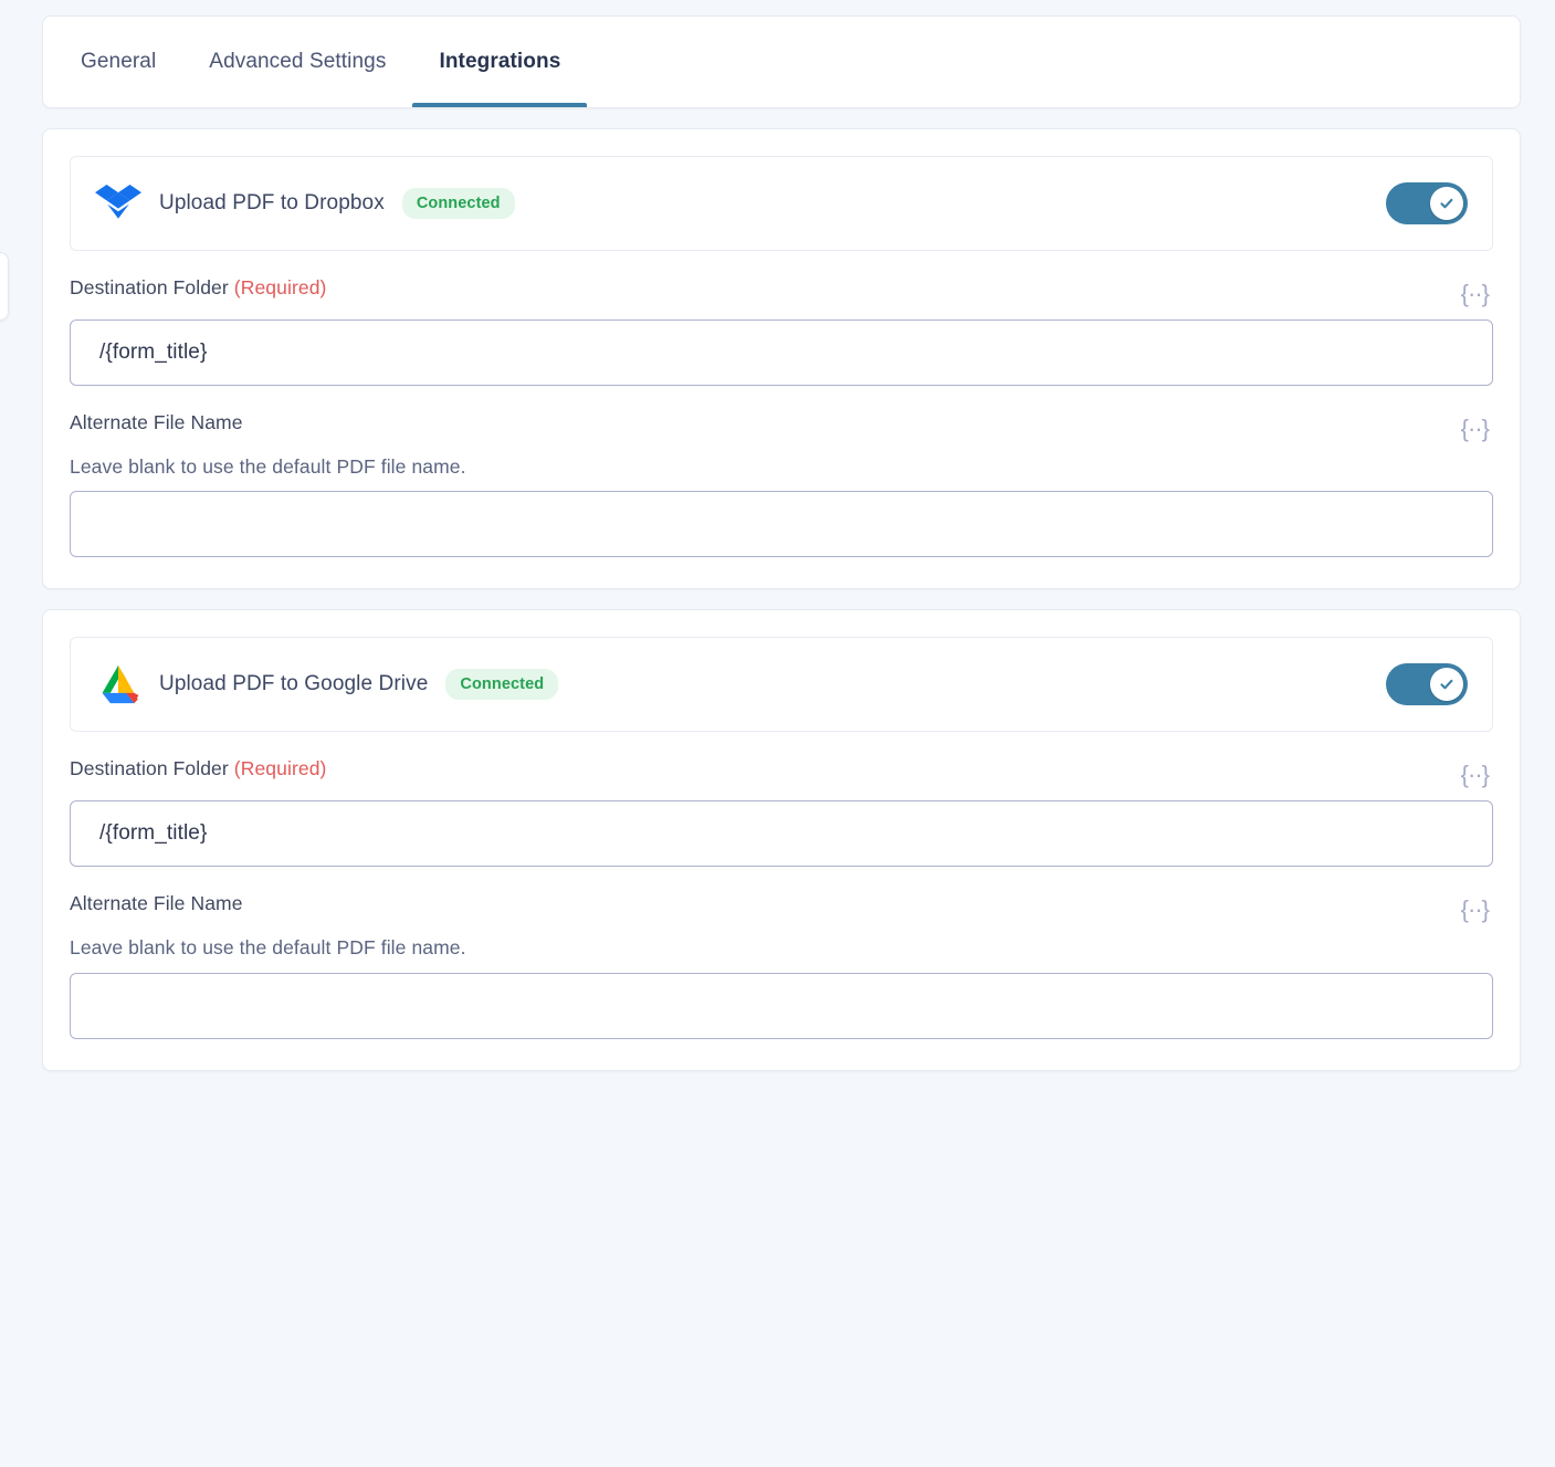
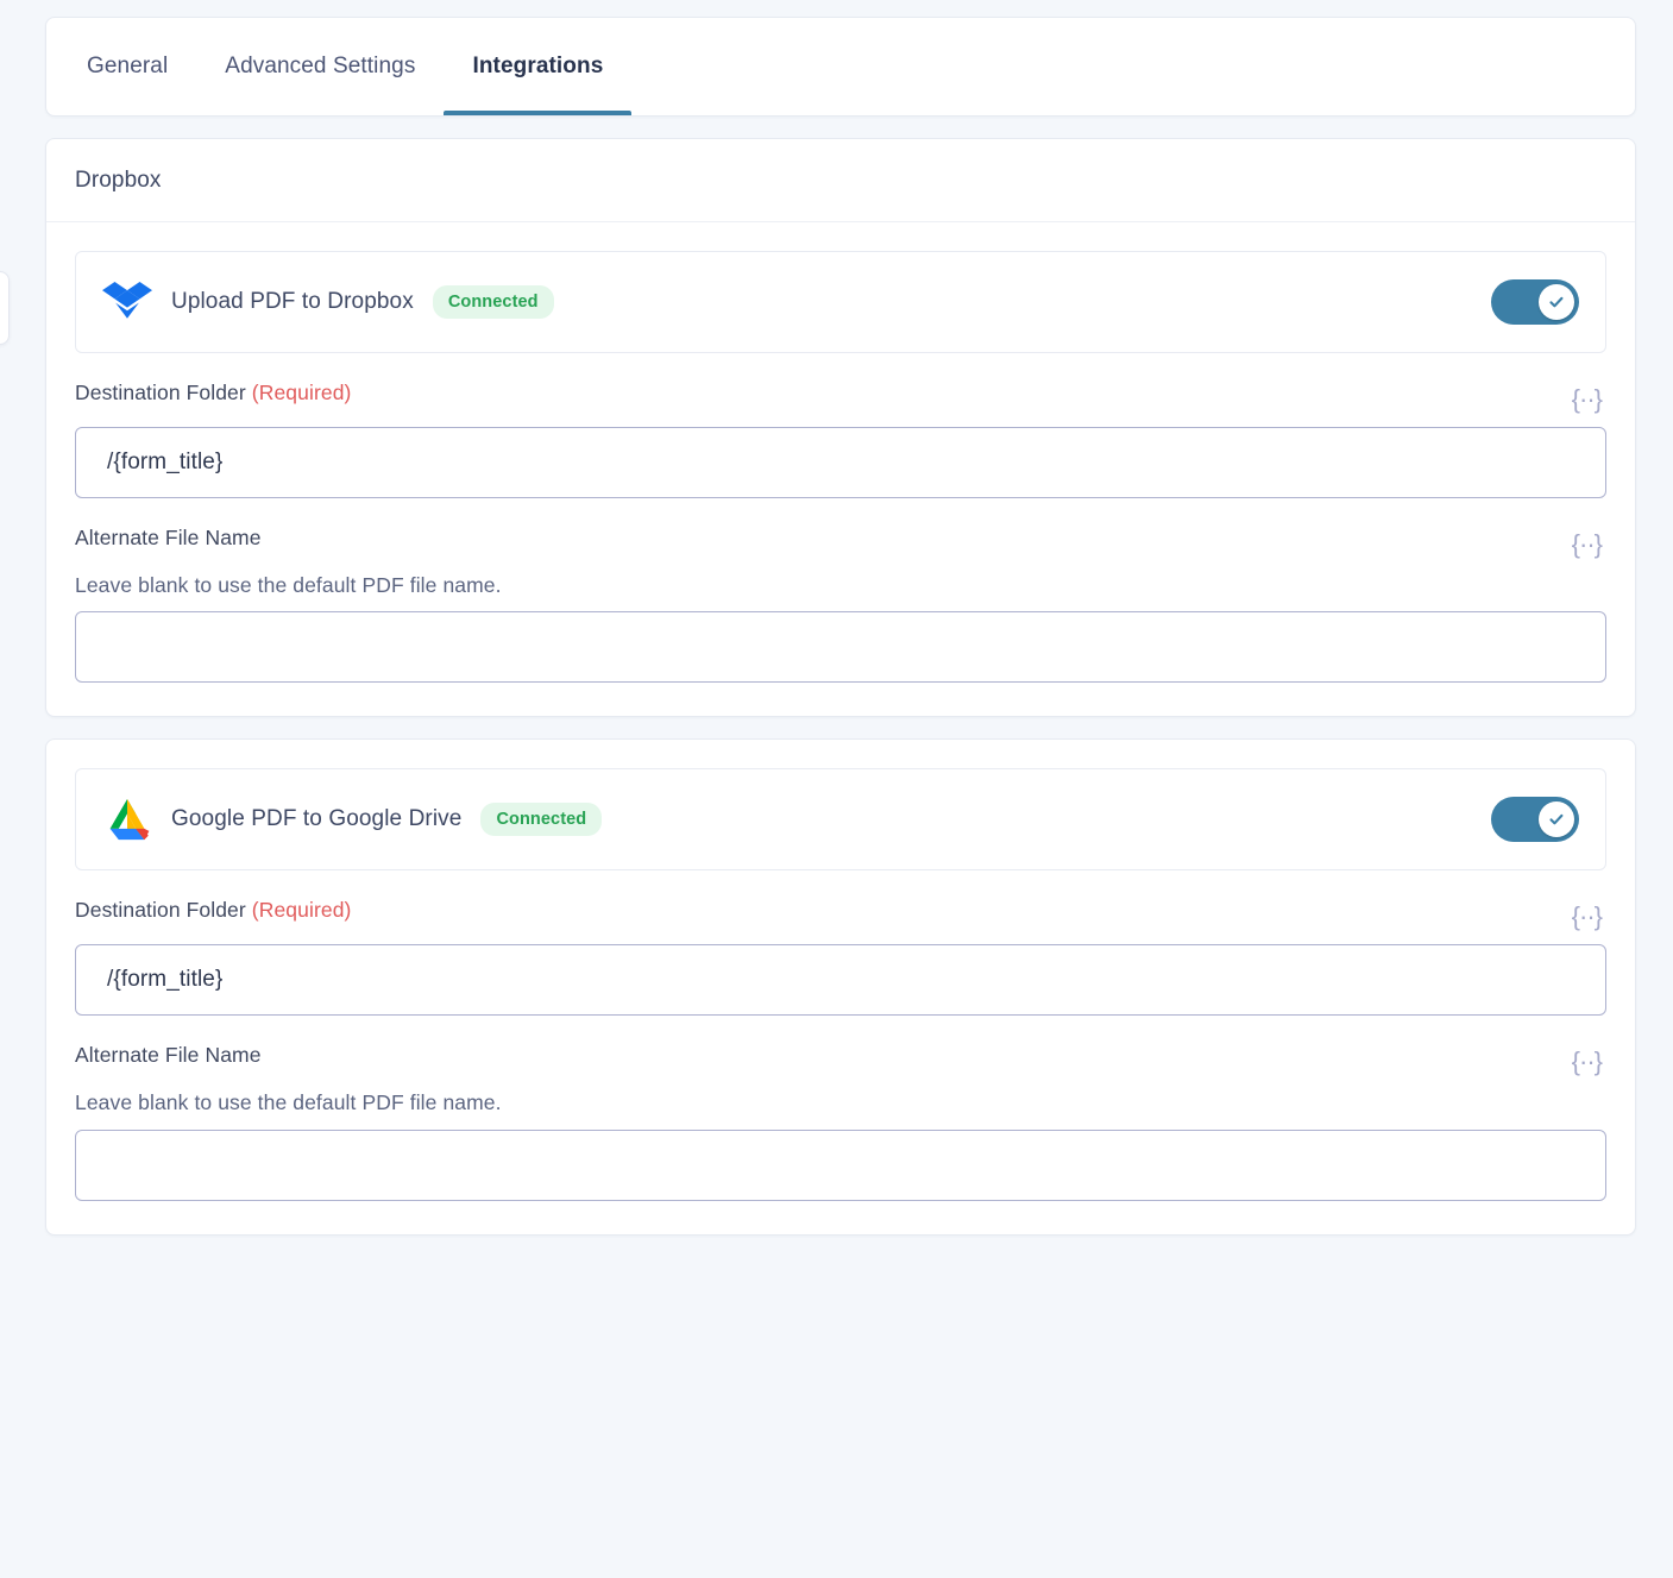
  General
  Advanced Settings
  Integrations
+ Dropbox
  Upload PDF to Dropbox
  Connected
  Destination Folder (Required)
  {··}
  /{form_title}
  Alternate File Name
  Leave blank to use the default PDF file name.
  {··}
- Upload PDF to Google Drive
+ Google PDF to Google Drive
  Connected
  Destination Folder (Required)
  {··}
  /{form_title}
  Alternate File Name
  Leave blank to use the default PDF file name.
  {··}
